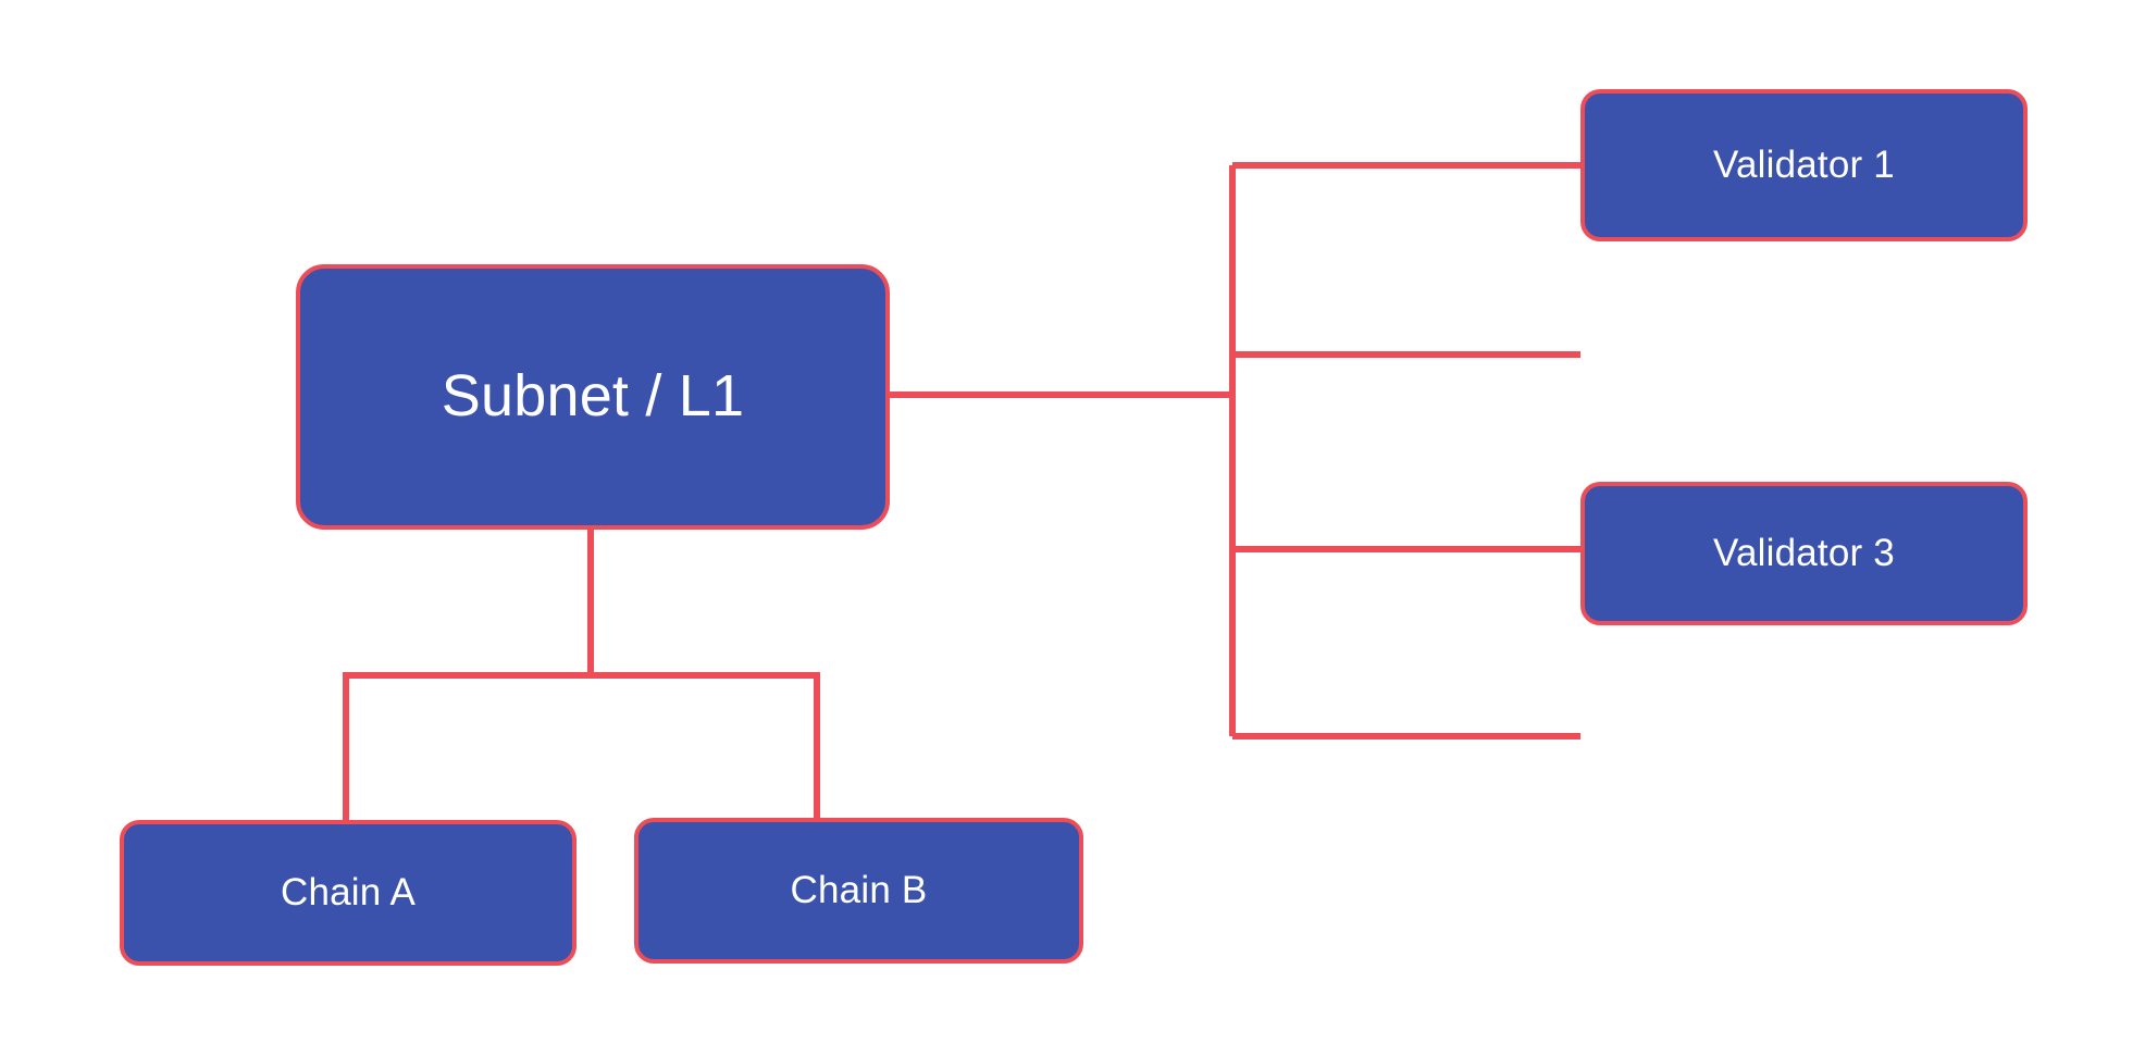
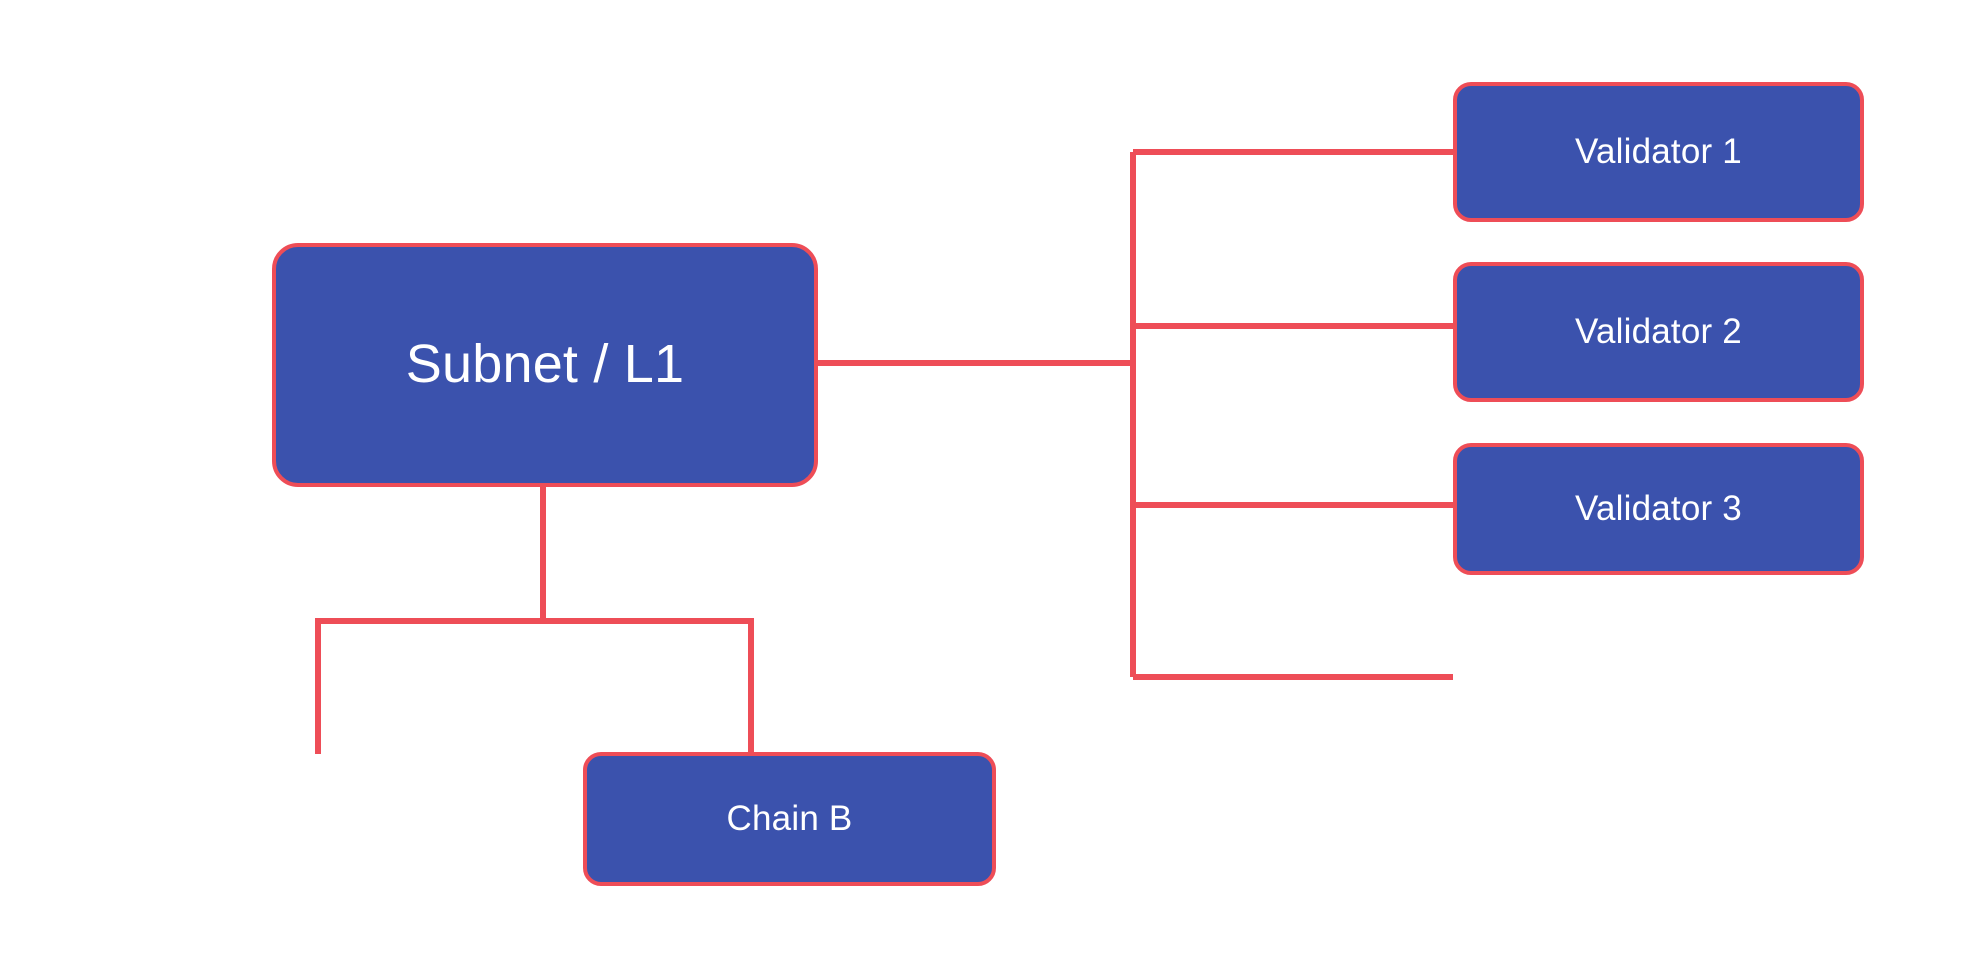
  Subnet / L1
- Chain A
  Chain B
  Validator 1
+ Validator 2
  Validator 3
